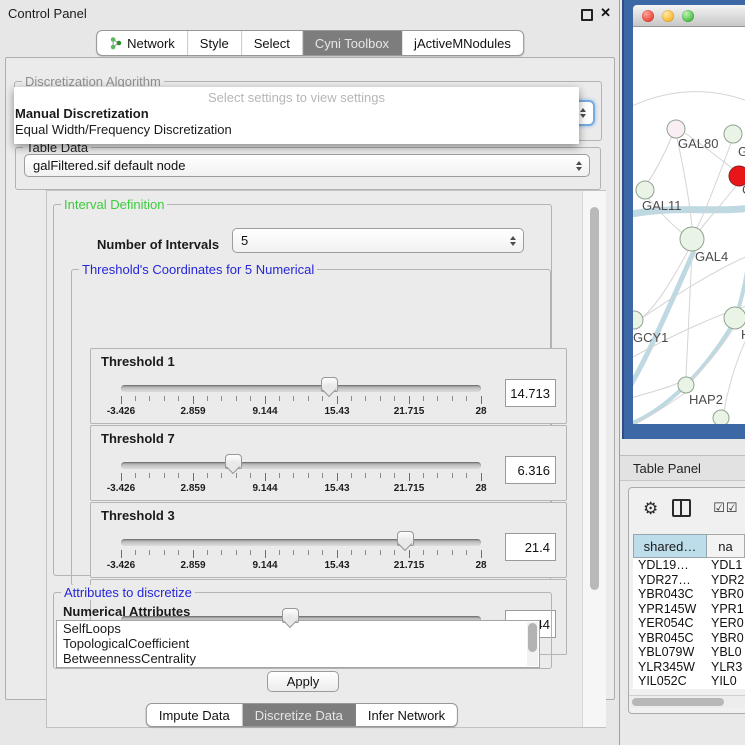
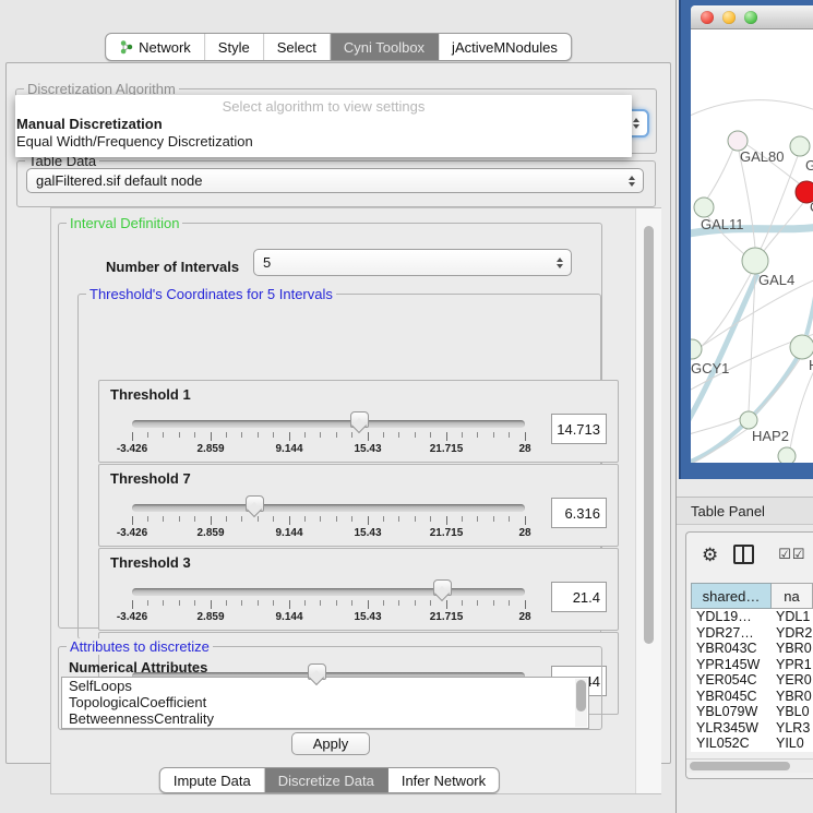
- Control Panel
- ✕
  Network
  Style
  Select
  Cyni Toolbox
  jActiveMNodules
  Discretization Algorithm
- Select settings to view settings
+ Select algorithm to view settings
  Manual Discretization
  Equal Width/Frequency Discretization
  Table Data
  galFiltered.sif default node
  Interval Definition
  Number of Intervals
  5
- Threshold's Coordinates for 5 Numerical
+ Threshold's Coordinates for 5 Intervals
  Threshold 1
  -3.426
  2.859
  9.144
  15.43
  21.715
  28
  14.713
  Threshold 7
  -3.426
  2.859
  9.144
  15.43
  21.715
  28
  6.316
  Threshold 3
  -3.426
  2.859
  9.144
  15.43
  21.715
  28
  21.4
  Attributes to discretize
  Numerical Attributes
  SelfLoops
  TopologicalCoefficient
  BetweennessCentrality
  Apply
  Impute Data
  Discretize Data
  Infer Network
  GAL80
  GAL11
  GAL4
  GCY1
  HAP2
  Table Panel
  ⚙
  ☑
  ☑
  shared…
  na
  YDL19…
  YDL1
  YDR27…
  YDR2
  YBR043C
  YBR0
  YPR145W
  YPR1
  YER054C
  YER0
  YBR045C
  YBR0
  YBL079W
  YBL0
  YLR345W
  YLR3
  YIL052C
  YIL0
